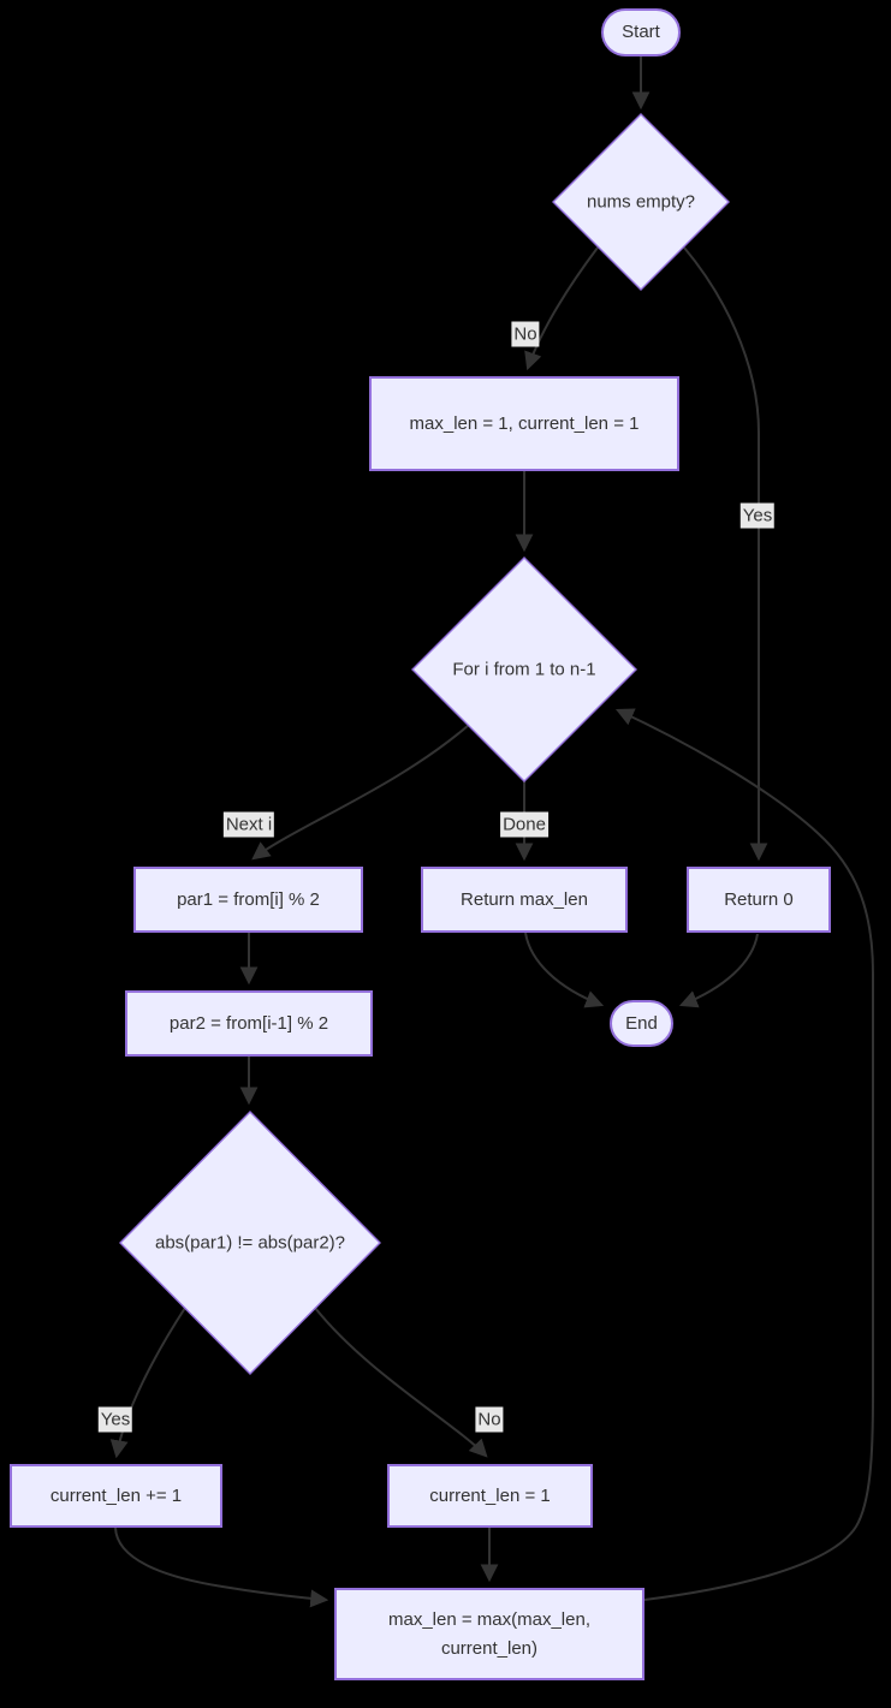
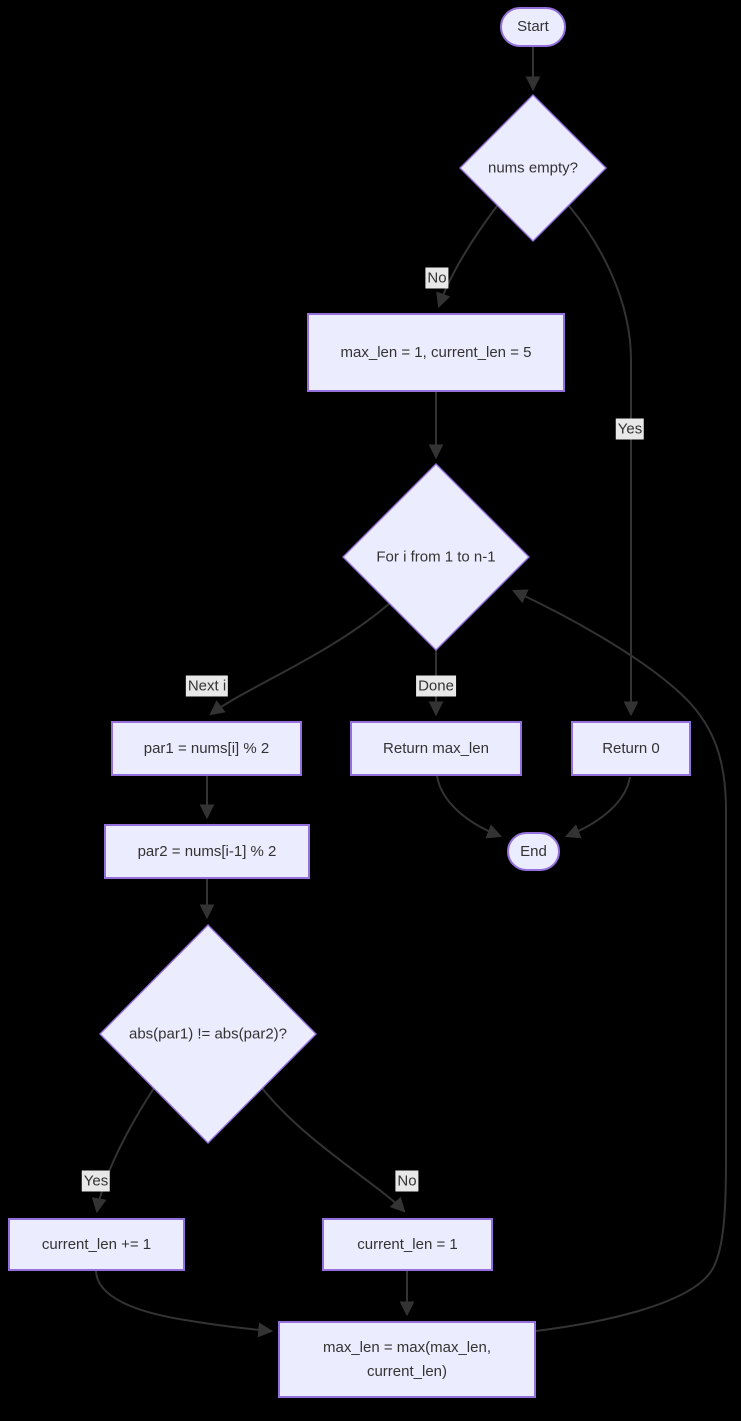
  Start
- max_len = 1, current_len = 1
+ max_len = 1, current_len = 5
- par1 = from[i] % 2
+ par1 = nums[i] % 2
  Return max_len
  Return 0
- par2 = from[i-1] % 2
+ par2 = nums[i-1] % 2
  End
  current_len += 1
  current_len = 1
  max_len = max(max_len, current_len)
  nums empty?
  For i from 1 to n-1
  abs(par1) != abs(par2)?
  No
  Yes
  Next i
  Done
  Yes
  No
